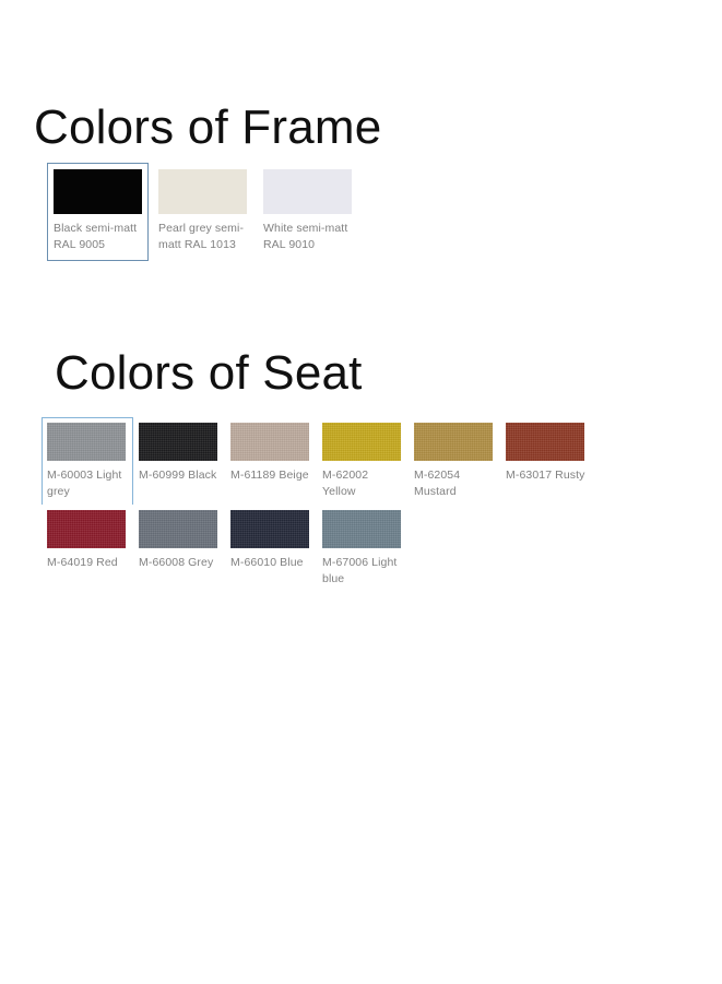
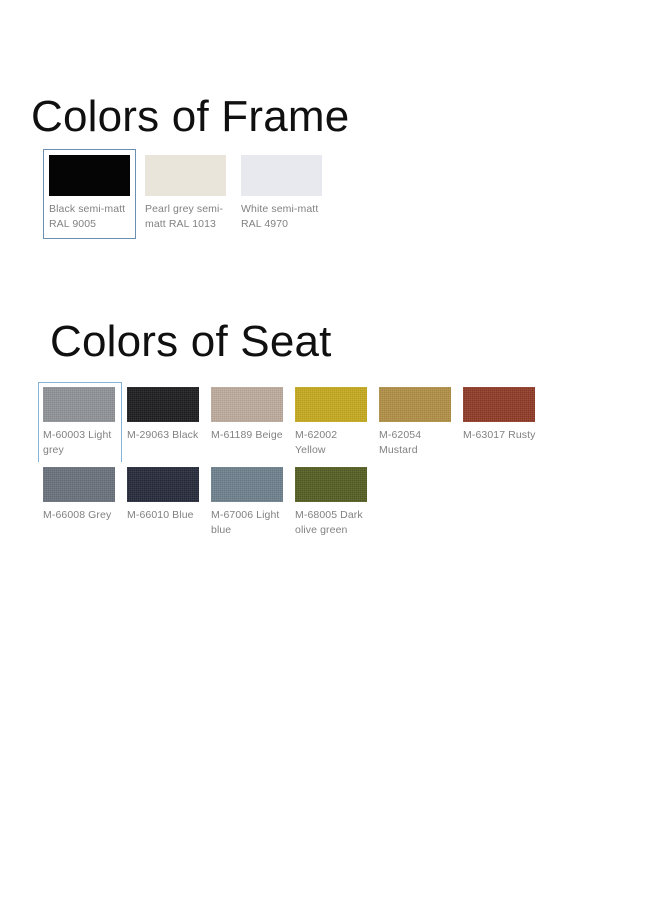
  Colors of Frame
  Black semi-matt RAL 9005
  Pearl grey semi-matt RAL 1013
- White semi-matt RAL 9010
+ White semi-matt RAL 4970
  Colors of Seat
  M-60003 Light grey
- M-60999 Black
+ M-29063 Black
  M-61189 Beige
  M-62002 Yellow
  M-62054 Mustard
  M-63017 Rusty
- M-64019 Red
  M-66008 Grey
  M-66010 Blue
  M-67006 Light blue
+ M-68005 Dark olive green
